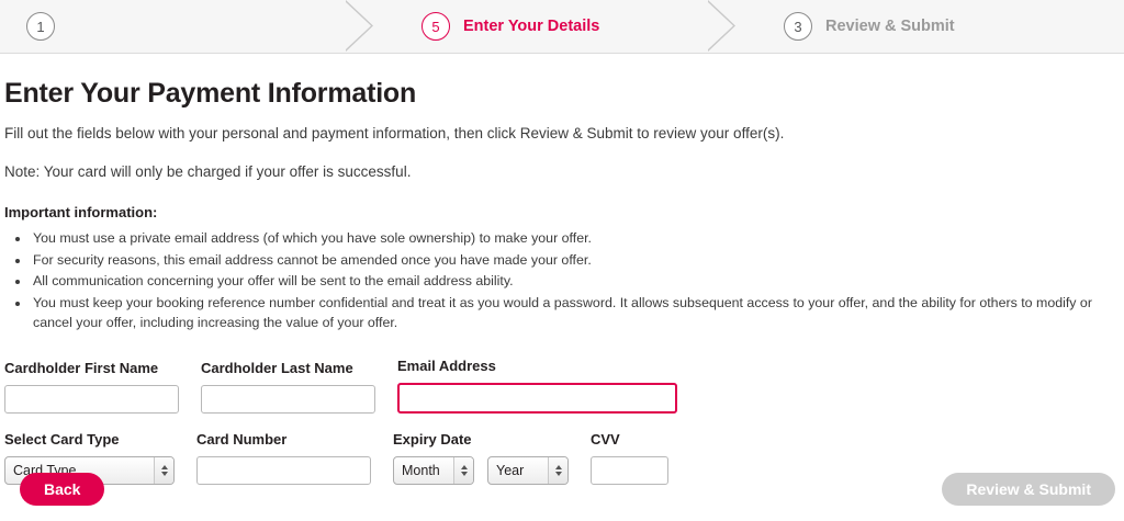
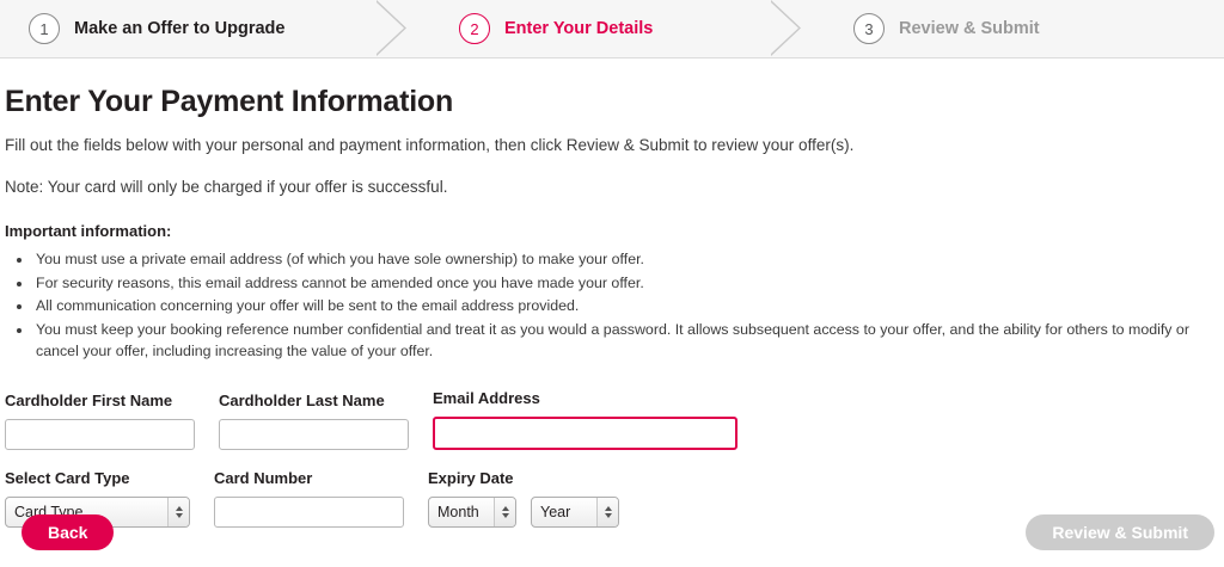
  1
+ Make an Offer to Upgrade
- 5
+ 2
  Enter Your Details
  3
  Review & Submit
  Enter Your Payment Information
  Fill out the fields below with your personal and payment information, then click Review & Submit to review your offer(s).
  Note: Your card will only be charged if your offer is successful.
  Important information:
  You must use a private email address (of which you have sole ownership) to make your offer.
  For security reasons, this email address cannot be amended once you have made your offer.
- All communication concerning your offer will be sent to the email address ability.
+ All communication concerning your offer will be sent to the email address provided.
  You must keep your booking reference number confidential and treat it as you would a password. It allows subsequent access to your offer, and the ability for others to modify or cancel your offer, including increasing the value of your offer.
  Cardholder First Name
  Cardholder Last Name
  Email Address
  Select Card Type
  Card Type
  Card Number
  Expiry Date
  Month
  Year
- CVV
  Back
  Review & Submit
